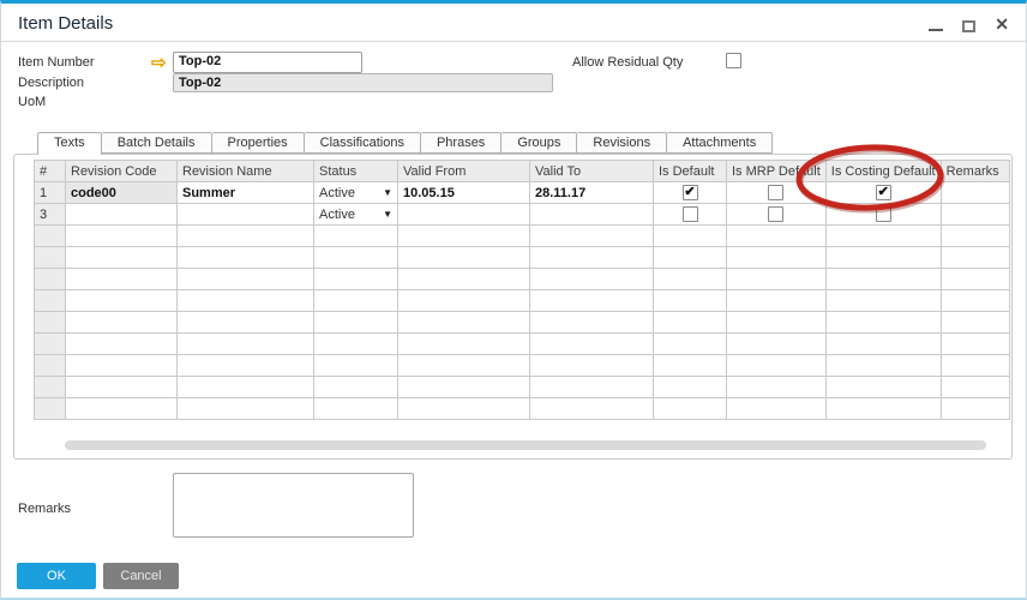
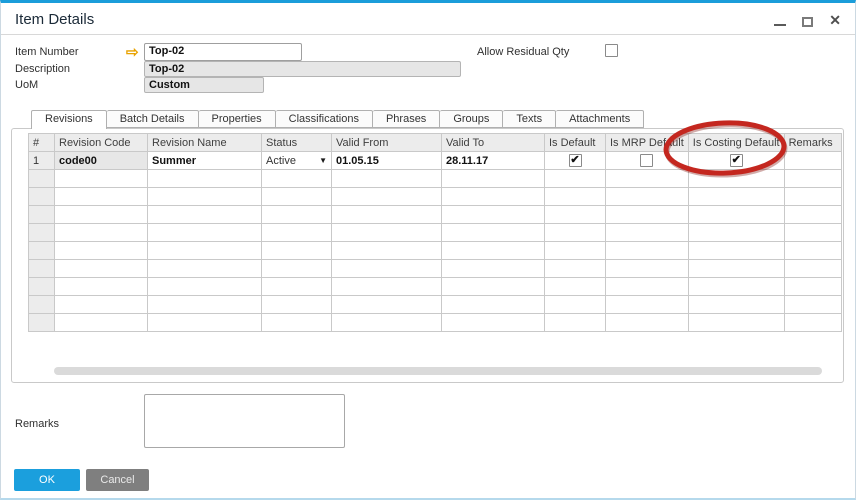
  Item Details
  ✕
  Item Number
  ⇨
  Top-02
  Description
  Top-02
  UoM
+ Custom
  Allow Residual Qty
- Texts
+ Revisions
  Batch Details
  Properties
  Classifications
  Phrases
  Groups
- Revisions
+ Texts
  Attachments
  #	Revision Code	Revision Name	Status	Valid From	Valid To	Is Default	Is MRP Defult	Is Costing Default	Remarks
- 1	code00	Summer	Active ▼	10.05.15	28.11.17	✔		✔
+ 1	code00	Summer	Active ▼	01.05.15	28.11.17	✔		✔
- 3			Active ▼
  Remarks
  OK
  Cancel
